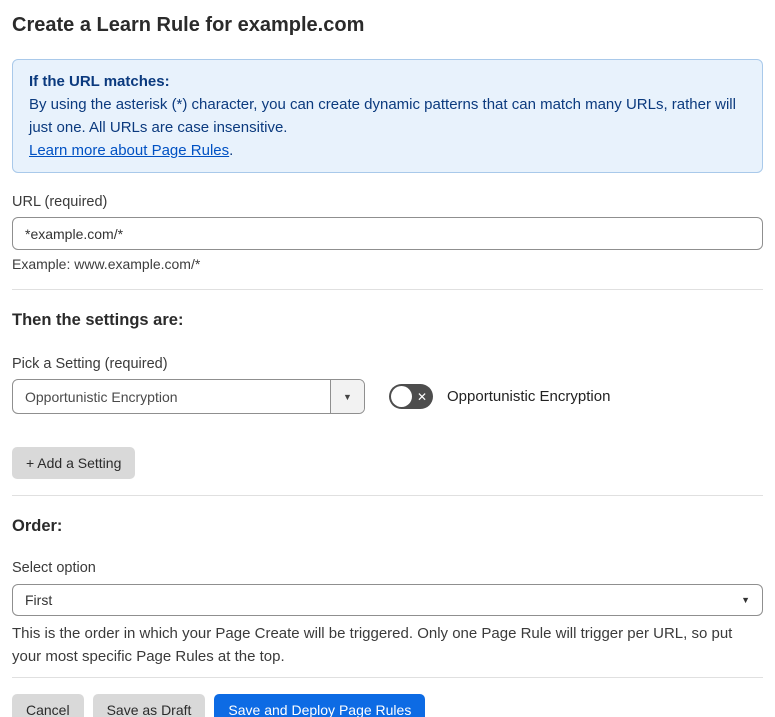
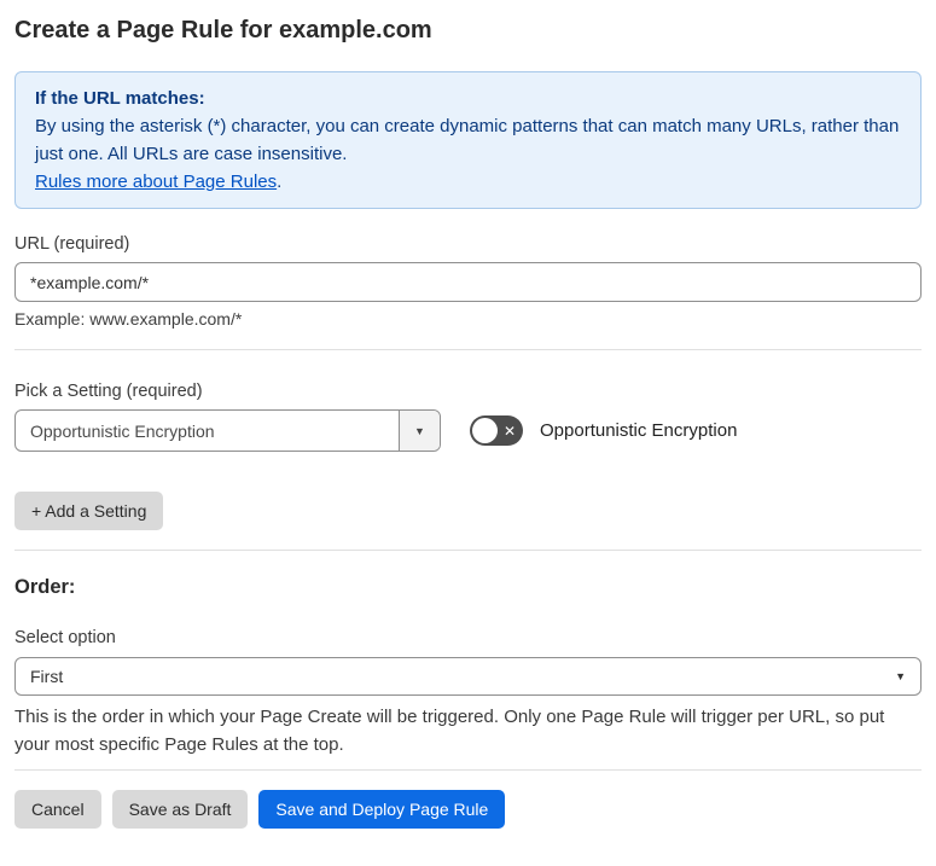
- Create a Learn Rule for example.com
+ Create a Page Rule for example.com
  If the URL matches:
- By using the asterisk (*) character, you can create dynamic patterns that can match many URLs, rather will just one. All URLs are case insensitive.
+ By using the asterisk (*) character, you can create dynamic patterns that can match many URLs, rather than just one. All URLs are case insensitive.
- Learn more about Page Rules.
+ Rules more about Page Rules.
  URL (required)
  *example.com/*
  Example: www.example.com/*
- Then the settings are:
  Pick a Setting (required)
  Opportunistic Encryption
  ▼
  ✕
  Opportunistic Encryption
  + Add a Setting
  Order:
  Select option
  First
  ▼
  This is the order in which your Page Create will be triggered. Only one Page Rule will trigger per URL, so put your most specific Page Rules at the top.
  Cancel
  Save as Draft
- Save and Deploy Page Rules
+ Save and Deploy Page Rule
